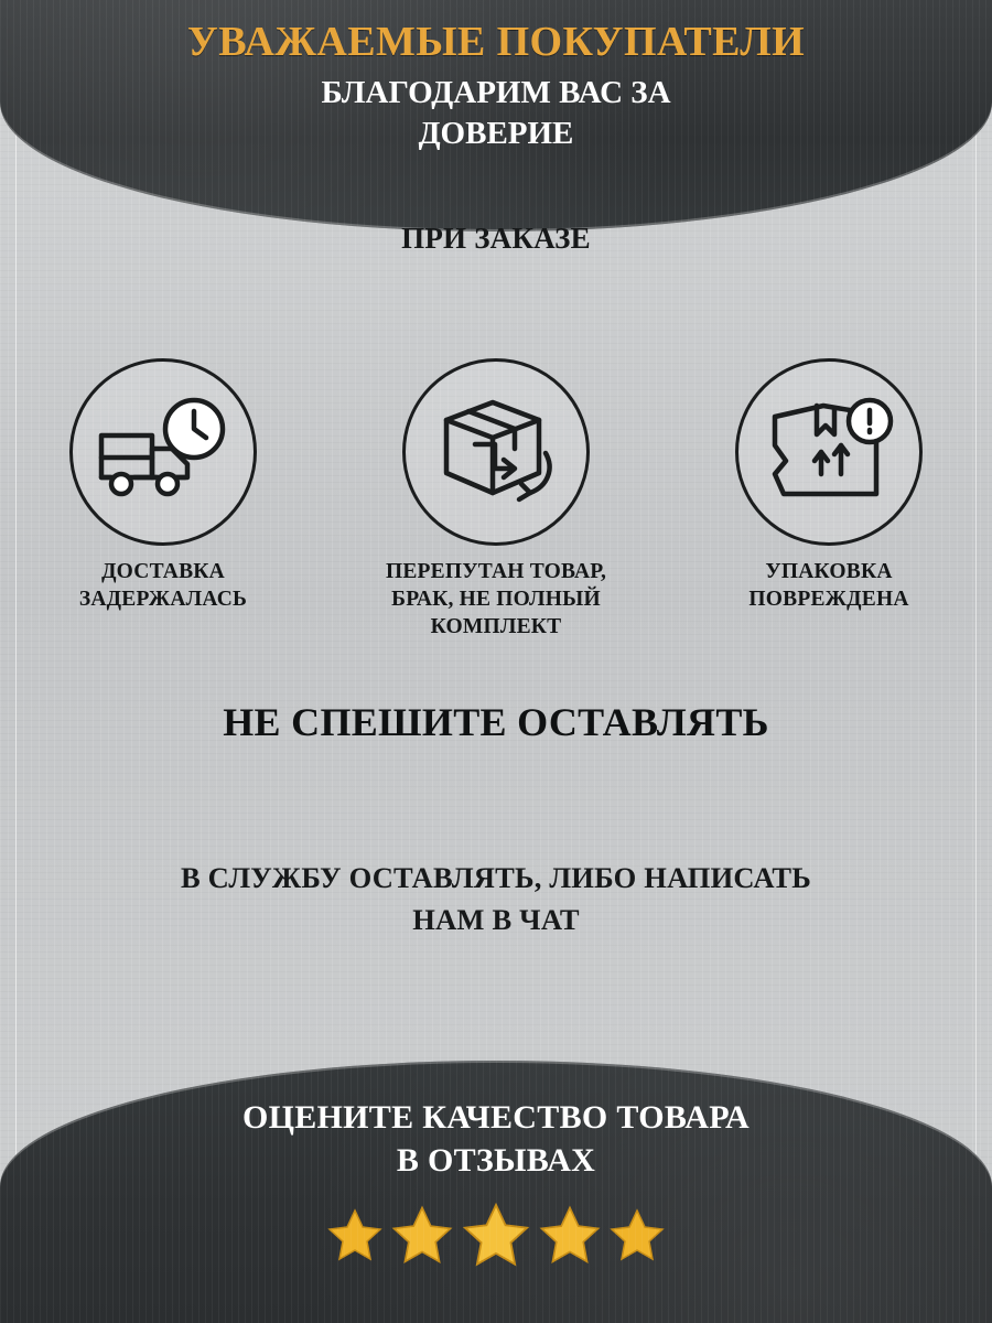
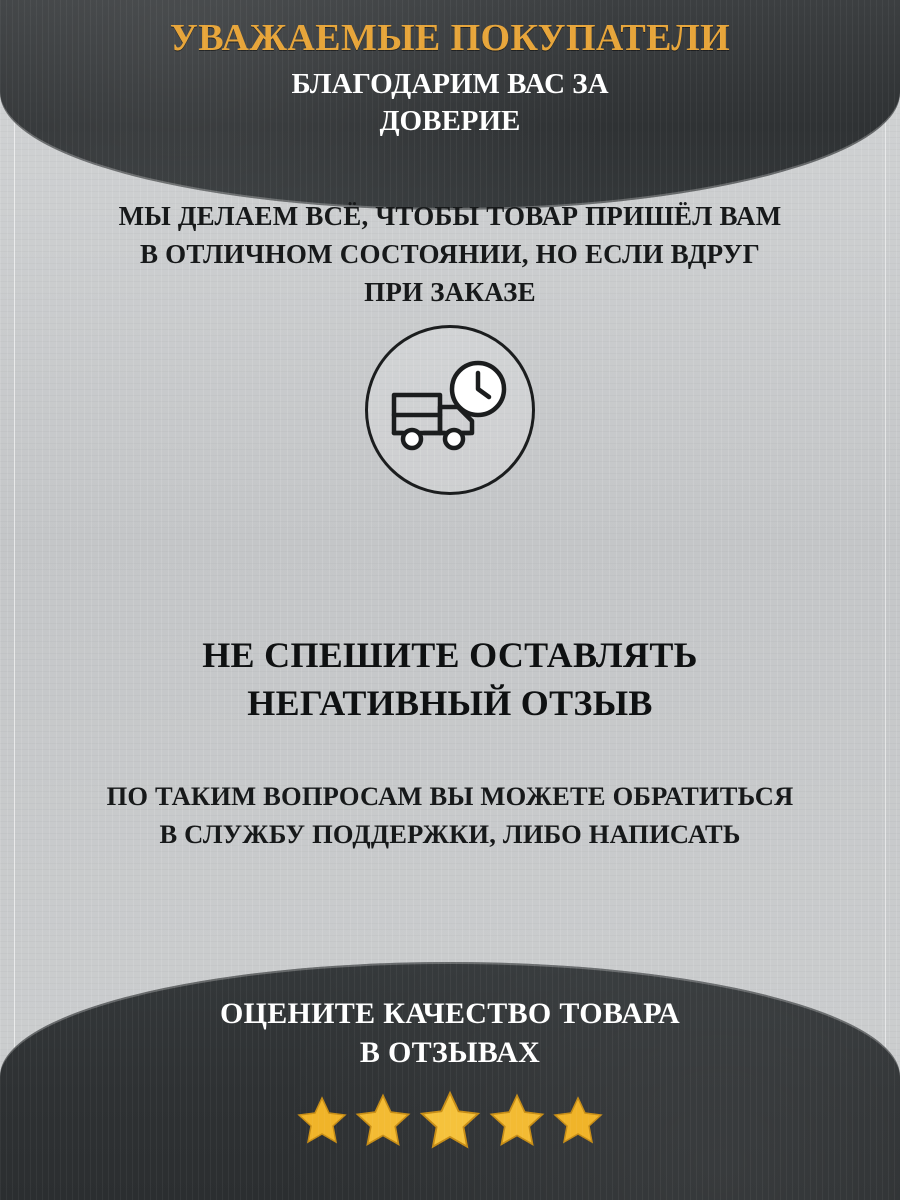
+ МЫ ДЕЛАЕМ ВСЁ, ЧТОБЫ ТОВАР ПРИШЁЛ ВАМ
+ В ОТЛИЧНОМ СОСТОЯНИИ, НО ЕСЛИ ВДРУГ
  ПРИ ЗАКАЗЕ
- ДОСТАВКА
- ЗАДЕРЖАЛАСЬ
- ПЕРЕПУТАН ТОВАР,
- БРАК, НЕ ПОЛНЫЙ
- КОМПЛЕКТ
- УПАКОВКА
- ПОВРЕЖДЕНА
  НЕ СПЕШИТЕ ОСТАВЛЯТЬ
+ НЕГАТИВНЫЙ ОТЗЫВ
+ ПО ТАКИМ ВОПРОСАМ ВЫ МОЖЕТЕ ОБРАТИТЬСЯ
- В СЛУЖБУ ОСТАВЛЯТЬ, ЛИБО НАПИСАТЬ
+ В СЛУЖБУ ПОДДЕРЖКИ, ЛИБО НАПИСАТЬ
- НАМ В ЧАТ
